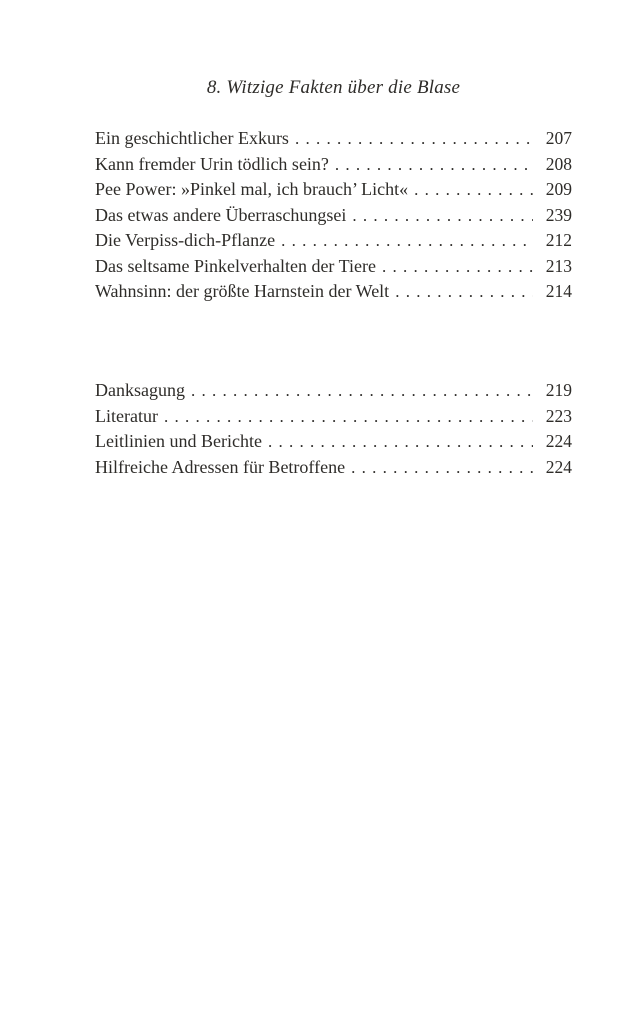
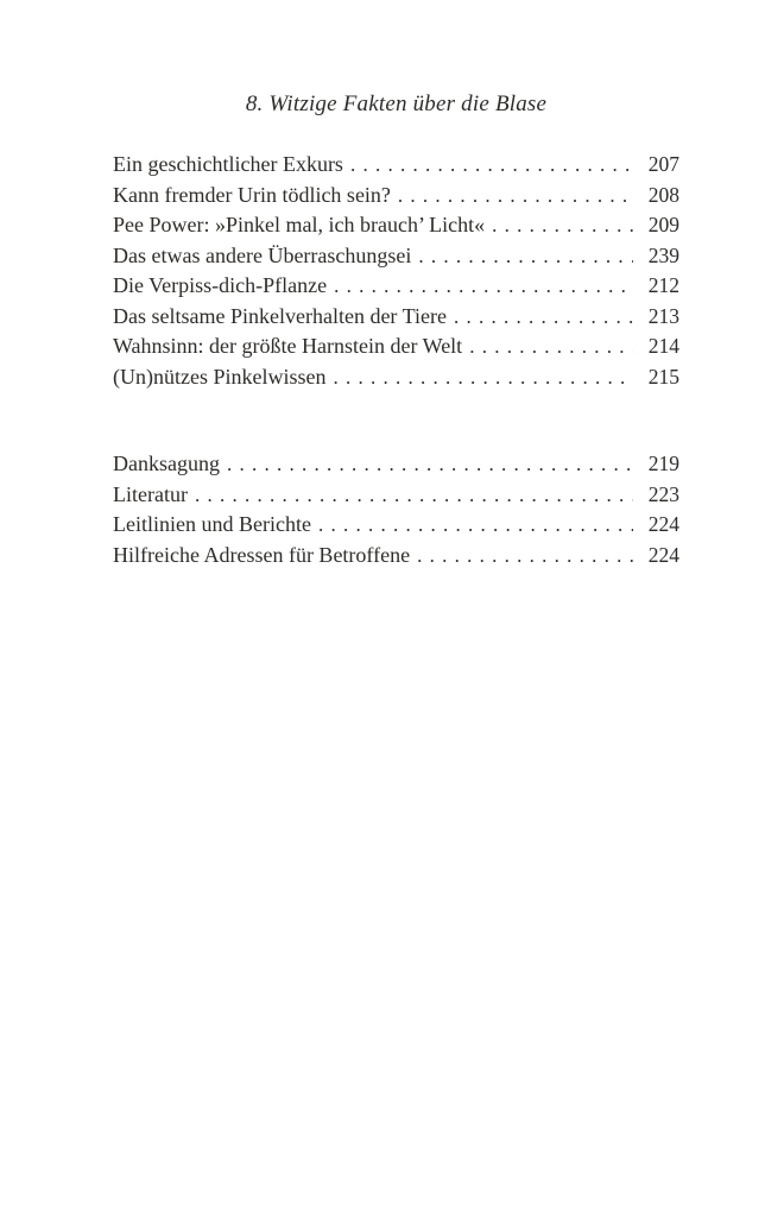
  8. Witzige Fakten über die Blase
  Ein geschichtlicher Exkurs
  207
  Kann fremder Urin tödlich sein?
  208
  Pee Power: »Pinkel mal, ich brauch’ Licht«
  209
  Das etwas andere Überraschungsei
  239
  Die Verpiss-dich-Pflanze
  212
  Das seltsame Pinkelverhalten der Tiere
  213
  Wahnsinn: der größte Harnstein der Welt
  214
+ (Un)nützes Pinkelwissen
+ 215
  Danksagung
  219
  Literatur
  223
  Leitlinien und Berichte
  224
  Hilfreiche Adressen für Betroffene
  224
